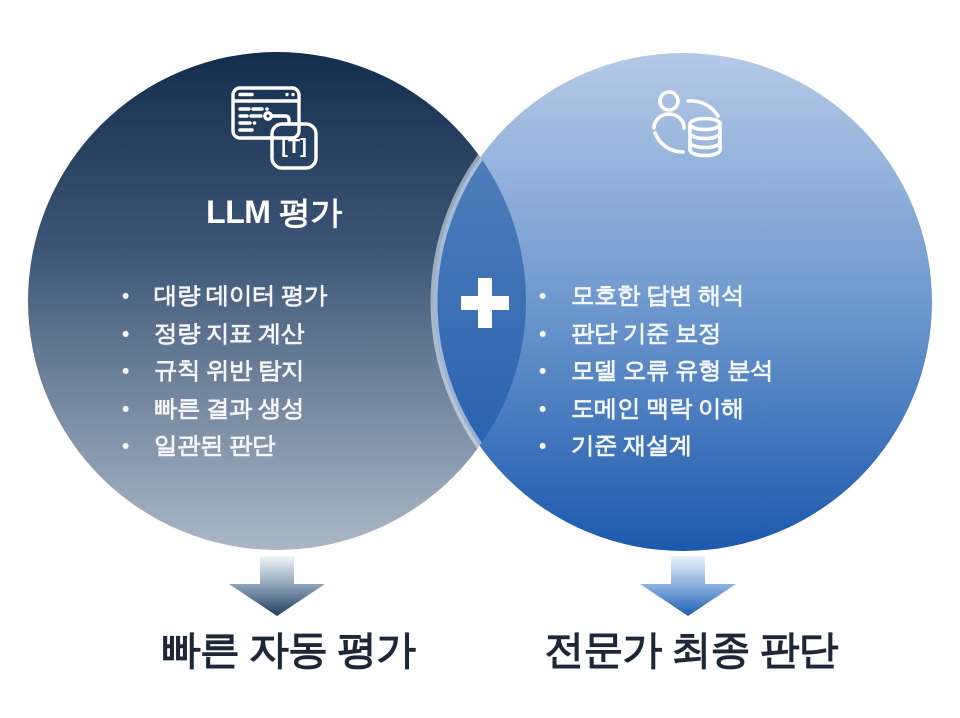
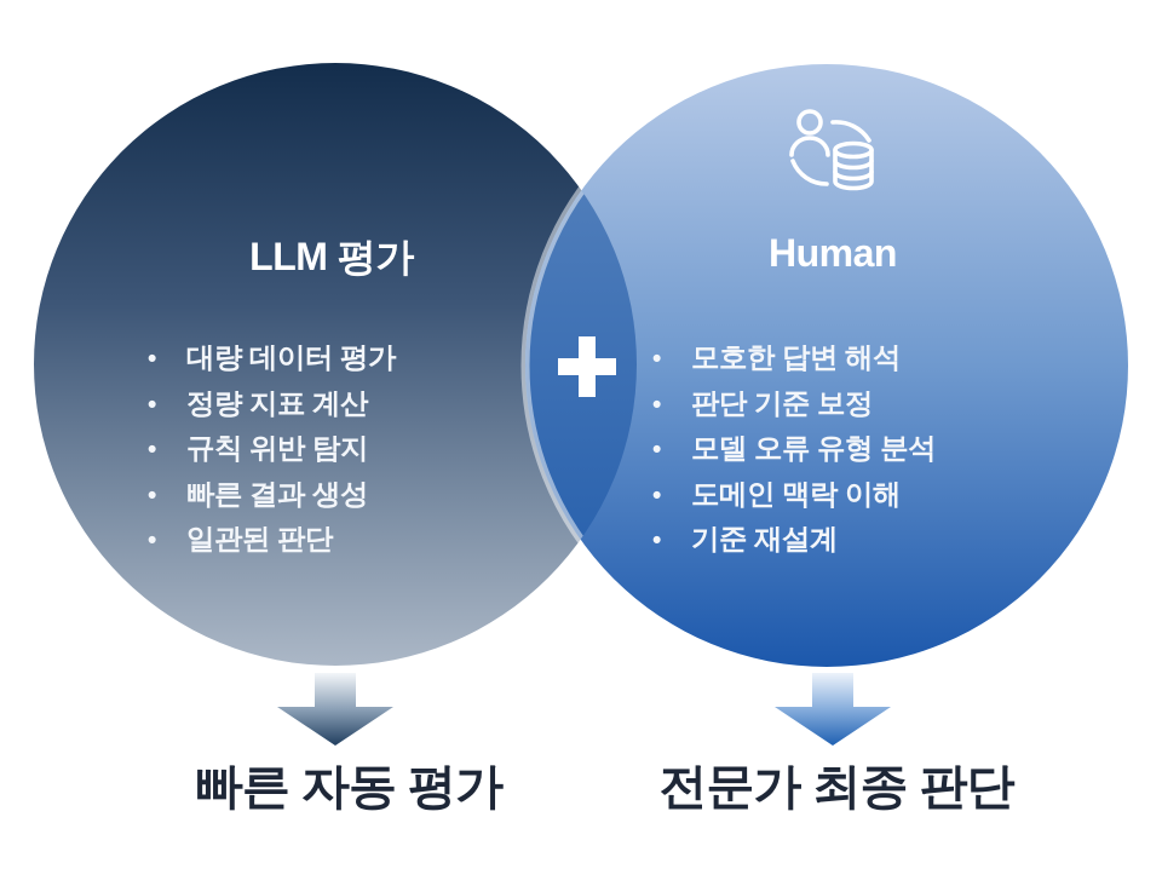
- [T]
  LLM 평가
  •
  대량 데이터 평가
  •
  정량 지표 계산
  •
  규칙 위반 탐지
  •
  빠른 결과 생성
  •
  일관된 판단
+ Human
  •
  모호한 답변 해석
  •
  판단 기준 보정
  •
  모델 오류 유형 분석
  •
  도메인 맥락 이해
  •
  기준 재설계
  빠른 자동 평가
  전문가 최종 판단
